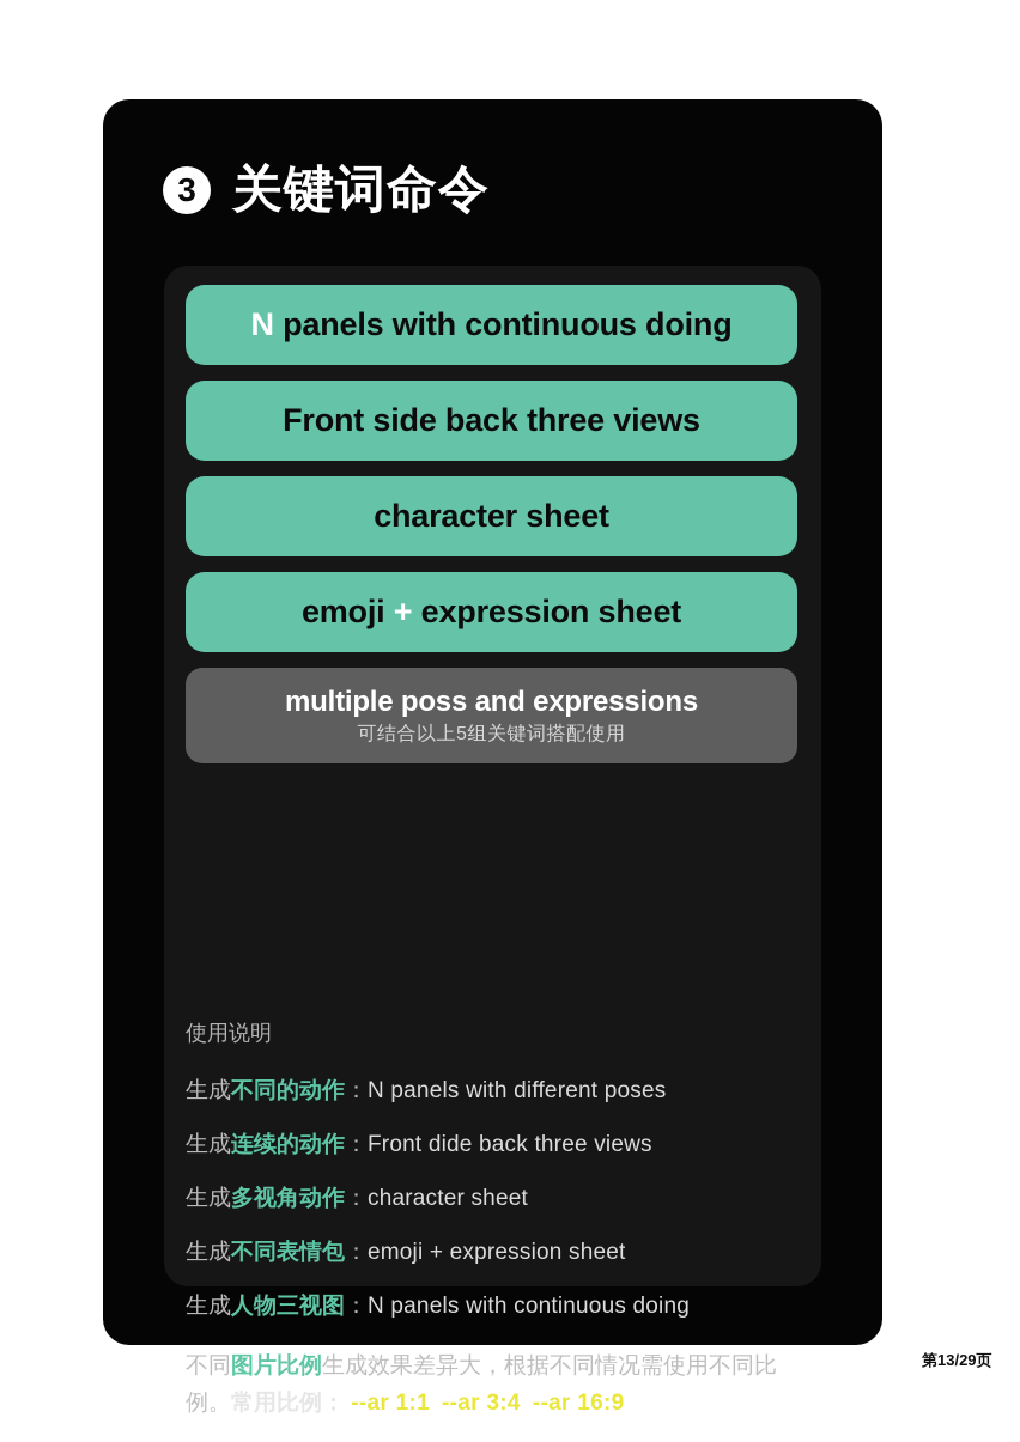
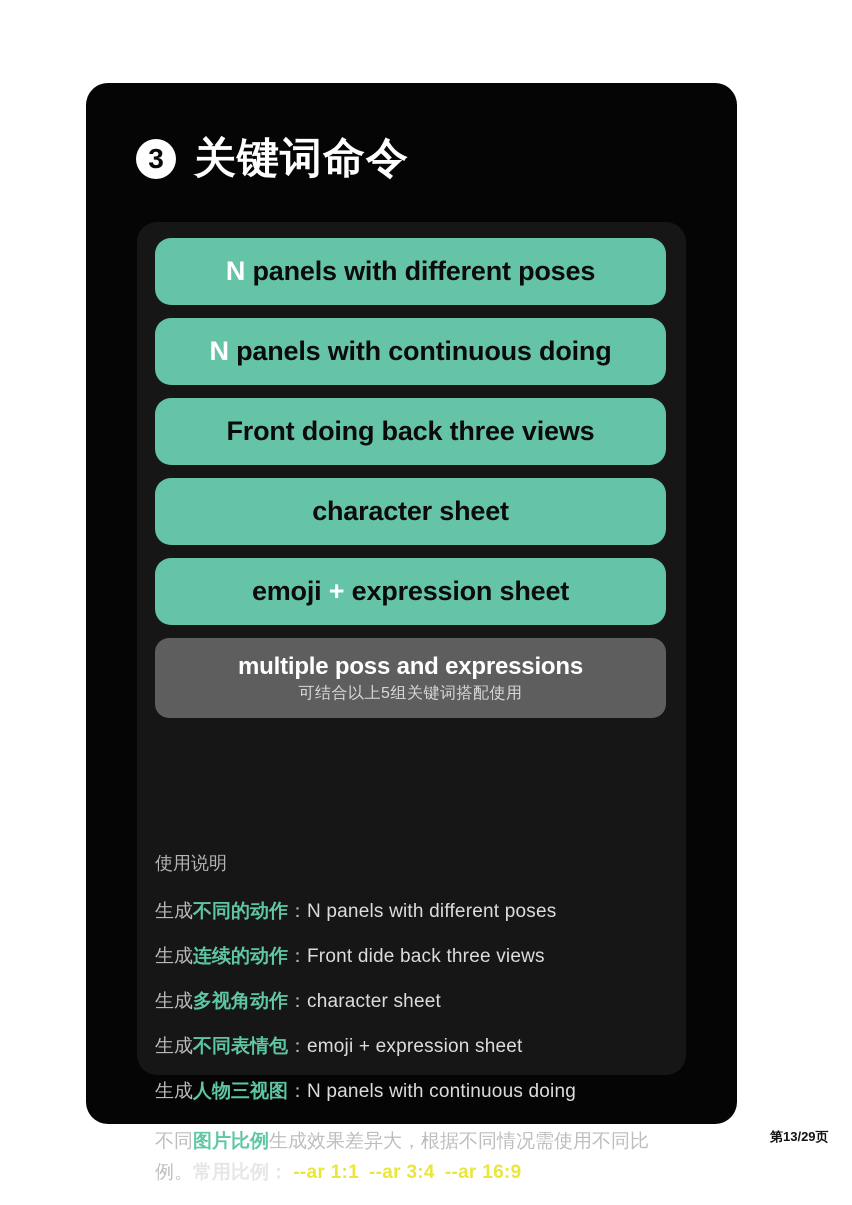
  3
  关键词命令
+ N panels with different poses
  N panels with continuous doing
- Front side back three views
+ Front doing back three views
  character sheet
  emoji + expression sheet
  multiple poss and expressions
  可结合以上5组关键词搭配使用
  使用说明
  生成不同的动作：N panels with different poses
  生成连续的动作：Front dide back three views
  生成多视角动作：character sheet
  生成不同表情包：emoji + expression sheet
  生成人物三视图：N panels with continuous doing
  不同图片比例生成效果差异大，根据不同情况需使用不同比例。常用比例： --ar 1:1 --ar 3:4 --ar 16:9
  第13/29页
